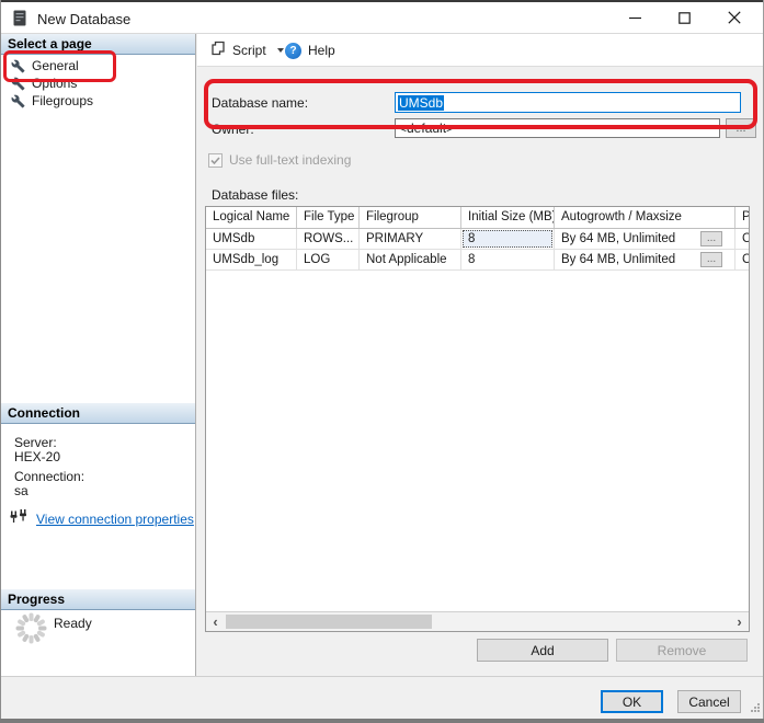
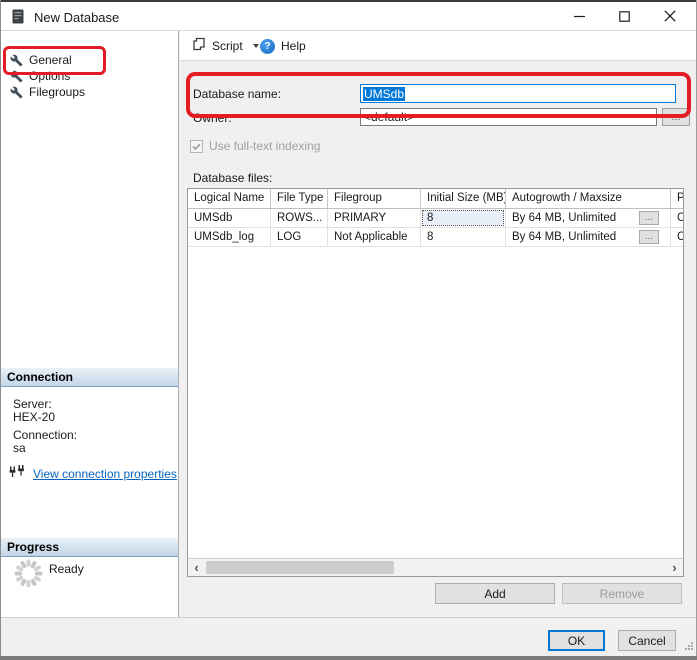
  New Database
- Select a page
  General
  Options
  Filegroups
  Connection
  Server:
  HEX-20
  Connection:
  sa
  View connection properties
  Progress
  Ready
  Script
  ?
  Help
  Database name:
  UMSdb
  Owner:
  <default>
  ...
  Use full-text indexing
  Database files:
  Logical Name
  File Type
  Filegroup
  Initial Size (MB)
  Autogrowth / Maxsize
  UMSdb
  ROWS...
  PRIMARY
  8
  By 64 MB, Unlimited
  ...
  UMSdb_log
  LOG
  Not Applicable
  8
  By 64 MB, Unlimited
  ...
  ‹
  ›
  Add
  Remove
  OK
  Cancel
